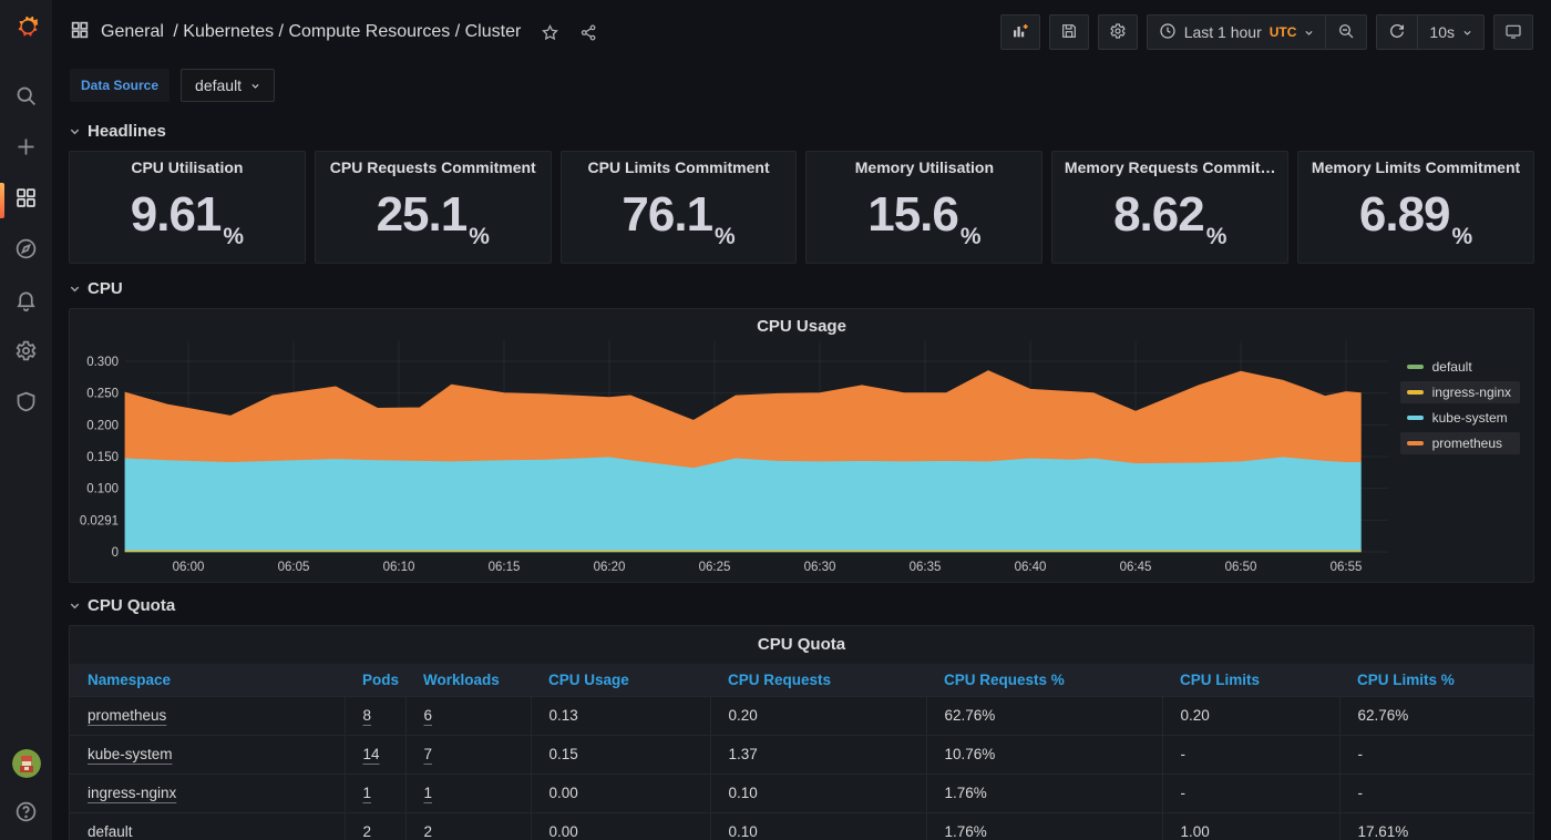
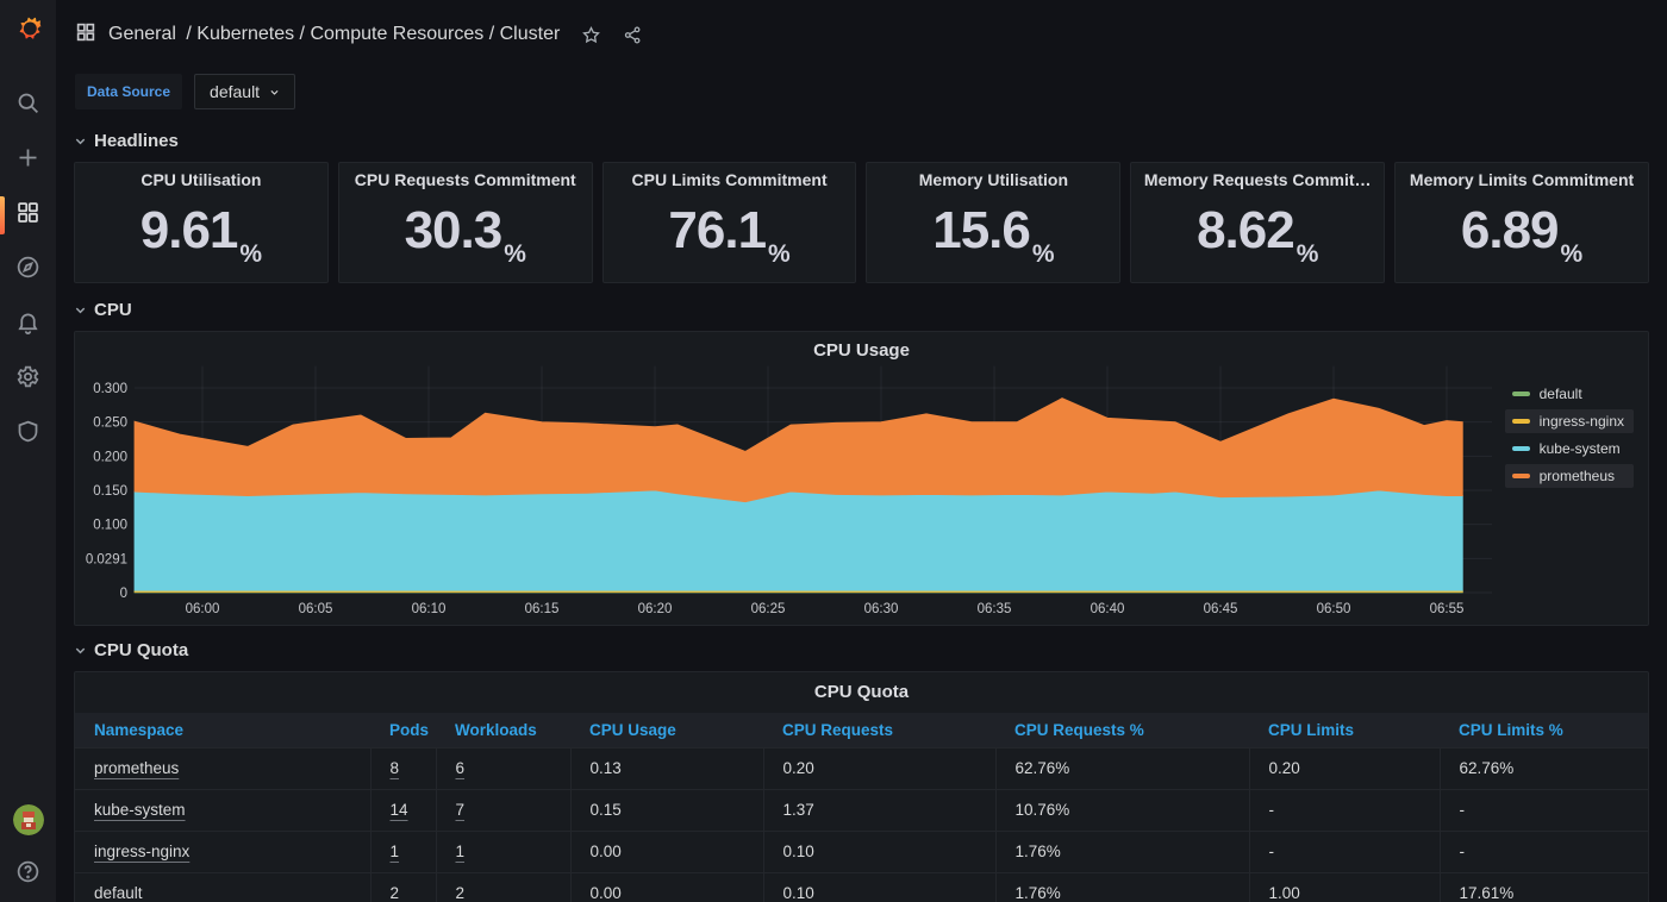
  General / Kubernetes / Compute Resources / Cluster
- Last 1 hour
- UTC
- 10s
  Data Source
  default
  Headlines
  CPU Utilisation
  9.61
  %
  CPU Requests Commitment
- 25.1
+ 30.3
  %
  CPU Limits Commitment
  76.1
  %
  Memory Utilisation
  15.6
  %
  Memory Requests Commit…
  8.62
  %
  Memory Limits Commitment
  6.89
  %
  CPU
  CPU Usage
  0
  0.0291
  0.100
  0.150
  0.200
  0.250
  0.300
  06:00
  06:05
  06:10
  06:15
  06:20
  06:25
  06:30
  06:35
  06:40
  06:45
  06:50
  06:55
  default
  ingress-nginx
  kube-system
  prometheus
  CPU Quota
  CPU Quota
  Namespace	Pods	Workloads	CPU Usage	CPU Requests	CPU Requests %	CPU Limits	CPU Limits %
  prometheus	8	6	0.13	0.20	62.76%	0.20	62.76%
  kube-system	14	7	0.15	1.37	10.76%	-	-
  ingress-nginx	1	1	0.00	0.10	1.76%	-	-
  default	2	2	0.00	0.10	1.76%	1.00	17.61%
